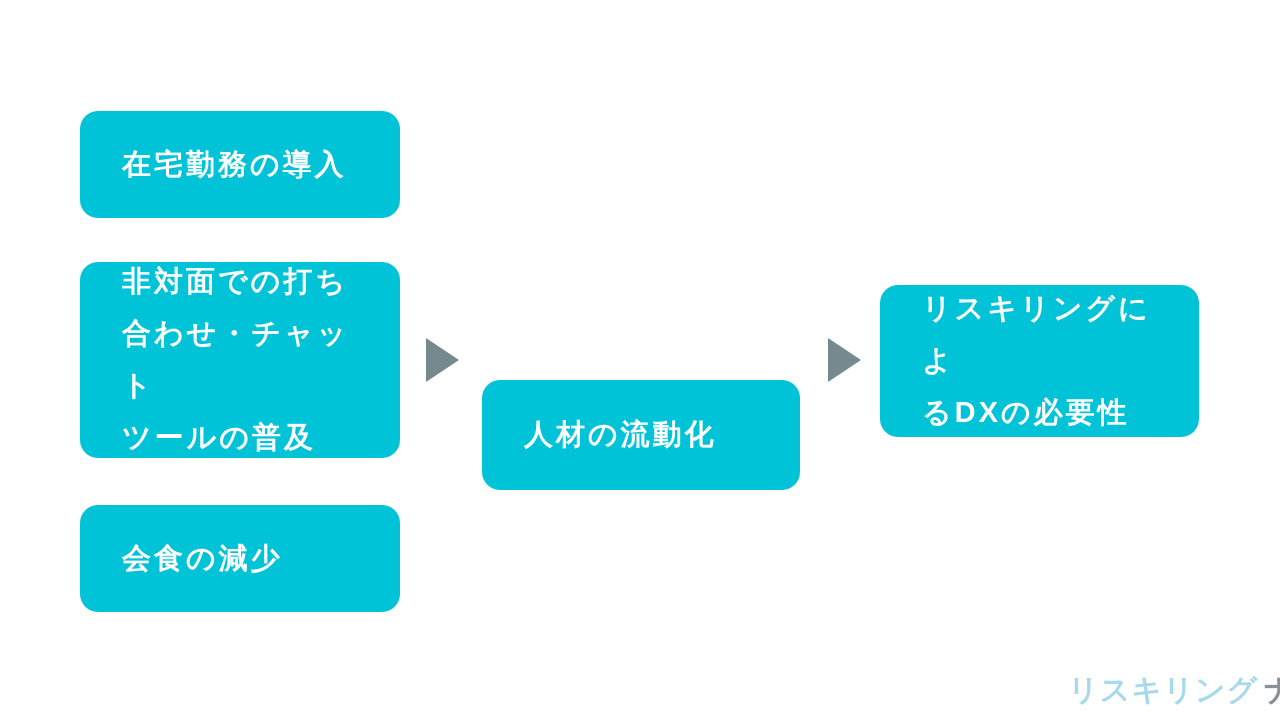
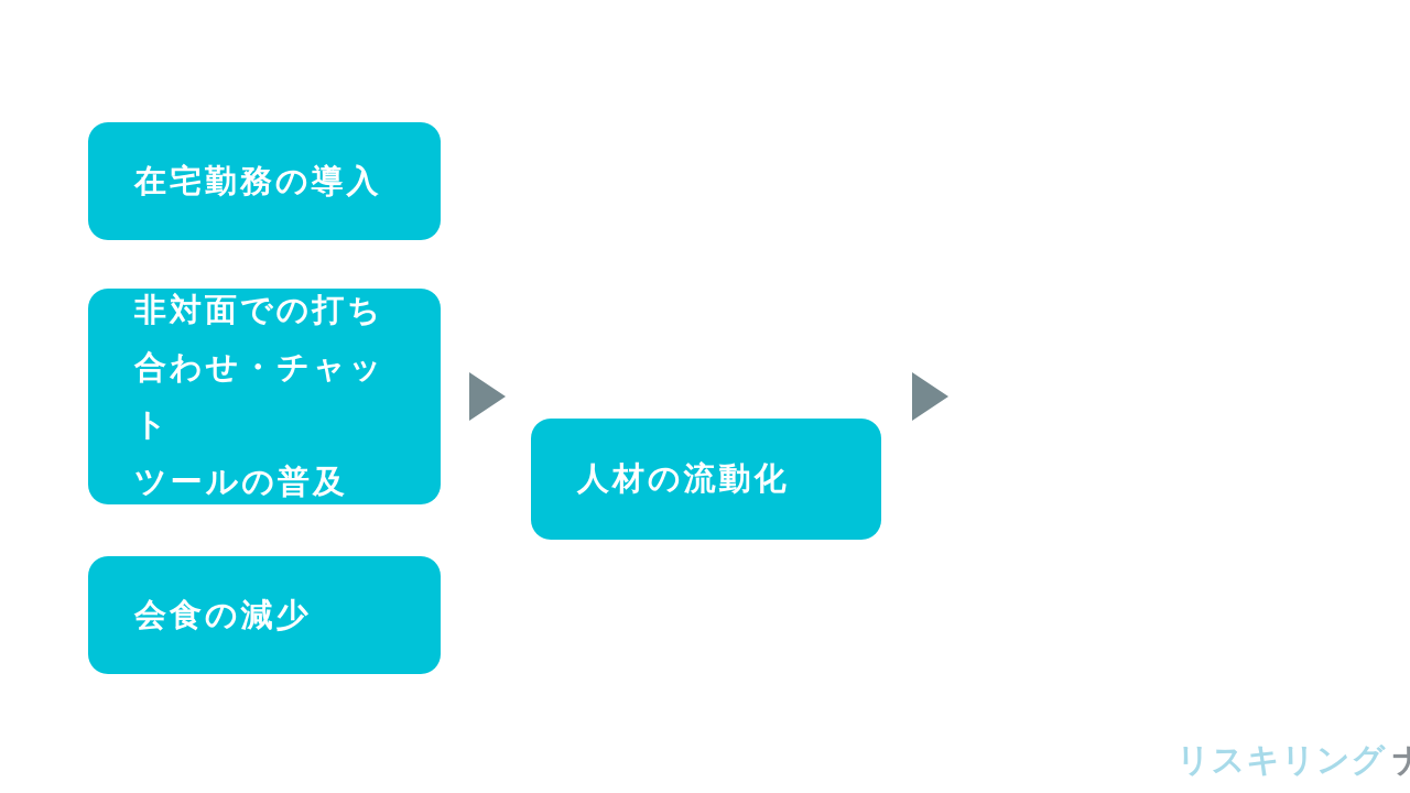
  在宅勤務の導入
  非対面での打ち
  合わせ・チャット
  ツールの普及
  会食の減少
  人材の流動化
- リスキリングによ
- るDXの必要性
  リスキリング
